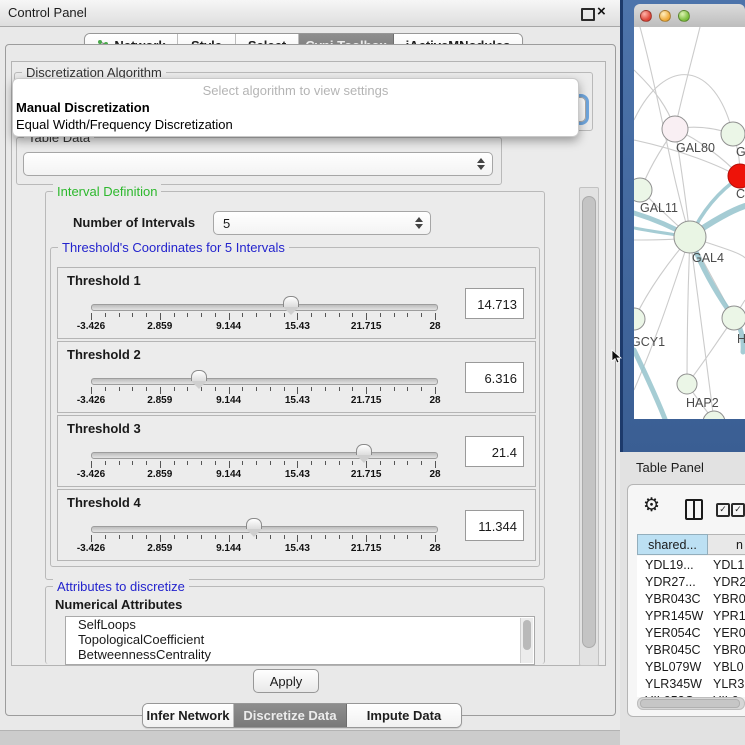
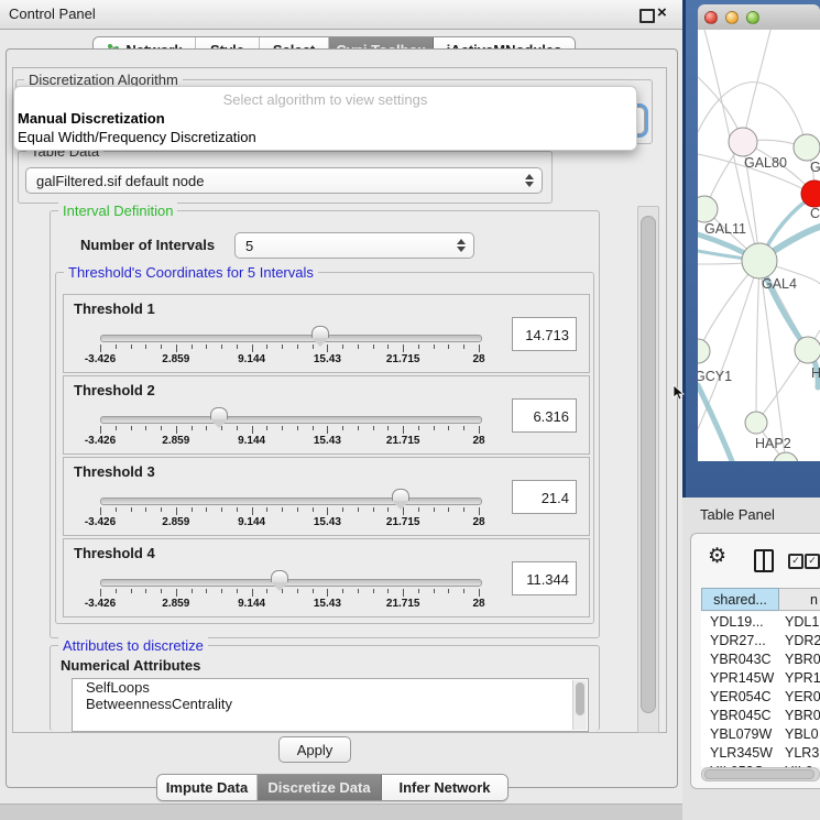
  Control Panel
  ×
  Discretization Algorithm
  Select algorithm to view settings
  Manual Discretization
  Equal Width/Frequency Discretization
  Table Data
+ galFiltered.sif default node
  Interval Definition
  Number of Intervals
  5
  Threshold's Coordinates for 5 Intervals
  Threshold 1
  -3.426
  2.859
  9.144
  15.43
  21.715
  28
  14.713
  Threshold 2
  -3.426
  2.859
  9.144
  15.43
  21.715
  28
  6.316
  Threshold 3
  -3.426
  2.859
  9.144
  15.43
  21.715
  28
  21.4
  Threshold 4
  -3.426
  2.859
  9.144
  15.43
  21.715
  28
  11.344
  Attributes to discretize
  Numerical Attributes
  SelfLoops
- TopologicalCoefficient
  BetweennessCentrality
  Apply
- Infer Network
+ Impute Data
  Discretize Data
- Impute Data
+ Infer Network
  GAL80
  G
  C
  GAL11
  GAL4
  GCY1
  H
  HAP2
  Table Panel
  ⚙
  ✓
  ✓
  shared...
  n
  YDL19...
  YDL1
  YDR27...
  YDR2
  YBR043C
  YBR0
  YPR145W
  YPR1
  YER054C
  YER0
  YBR045C
  YBR0
  YBL079W
  YBL0
  YLR345W
  YLR3
